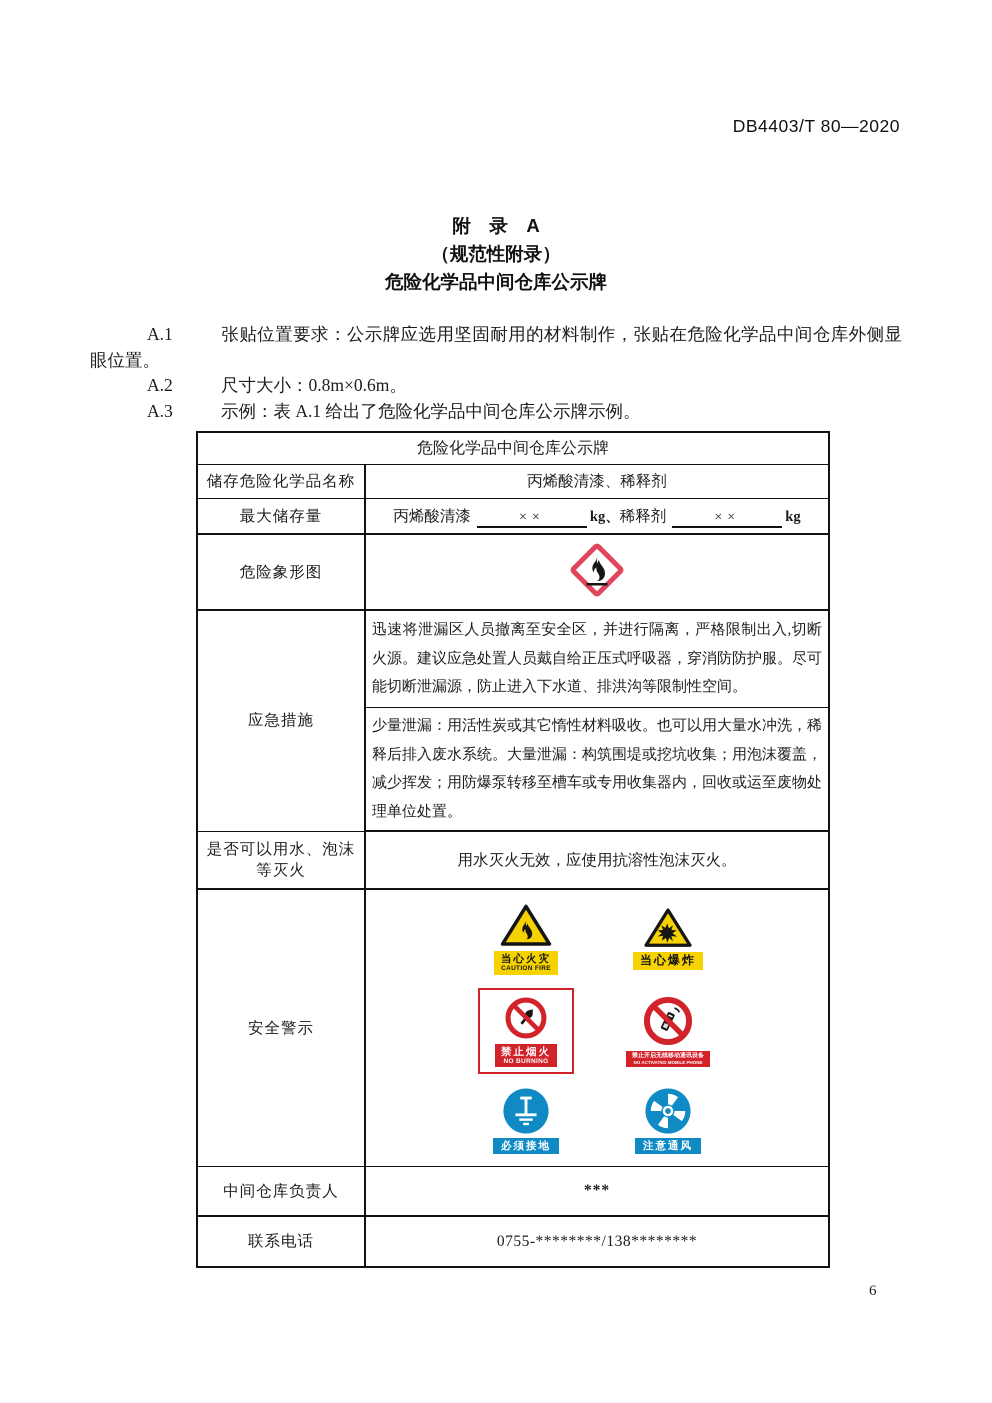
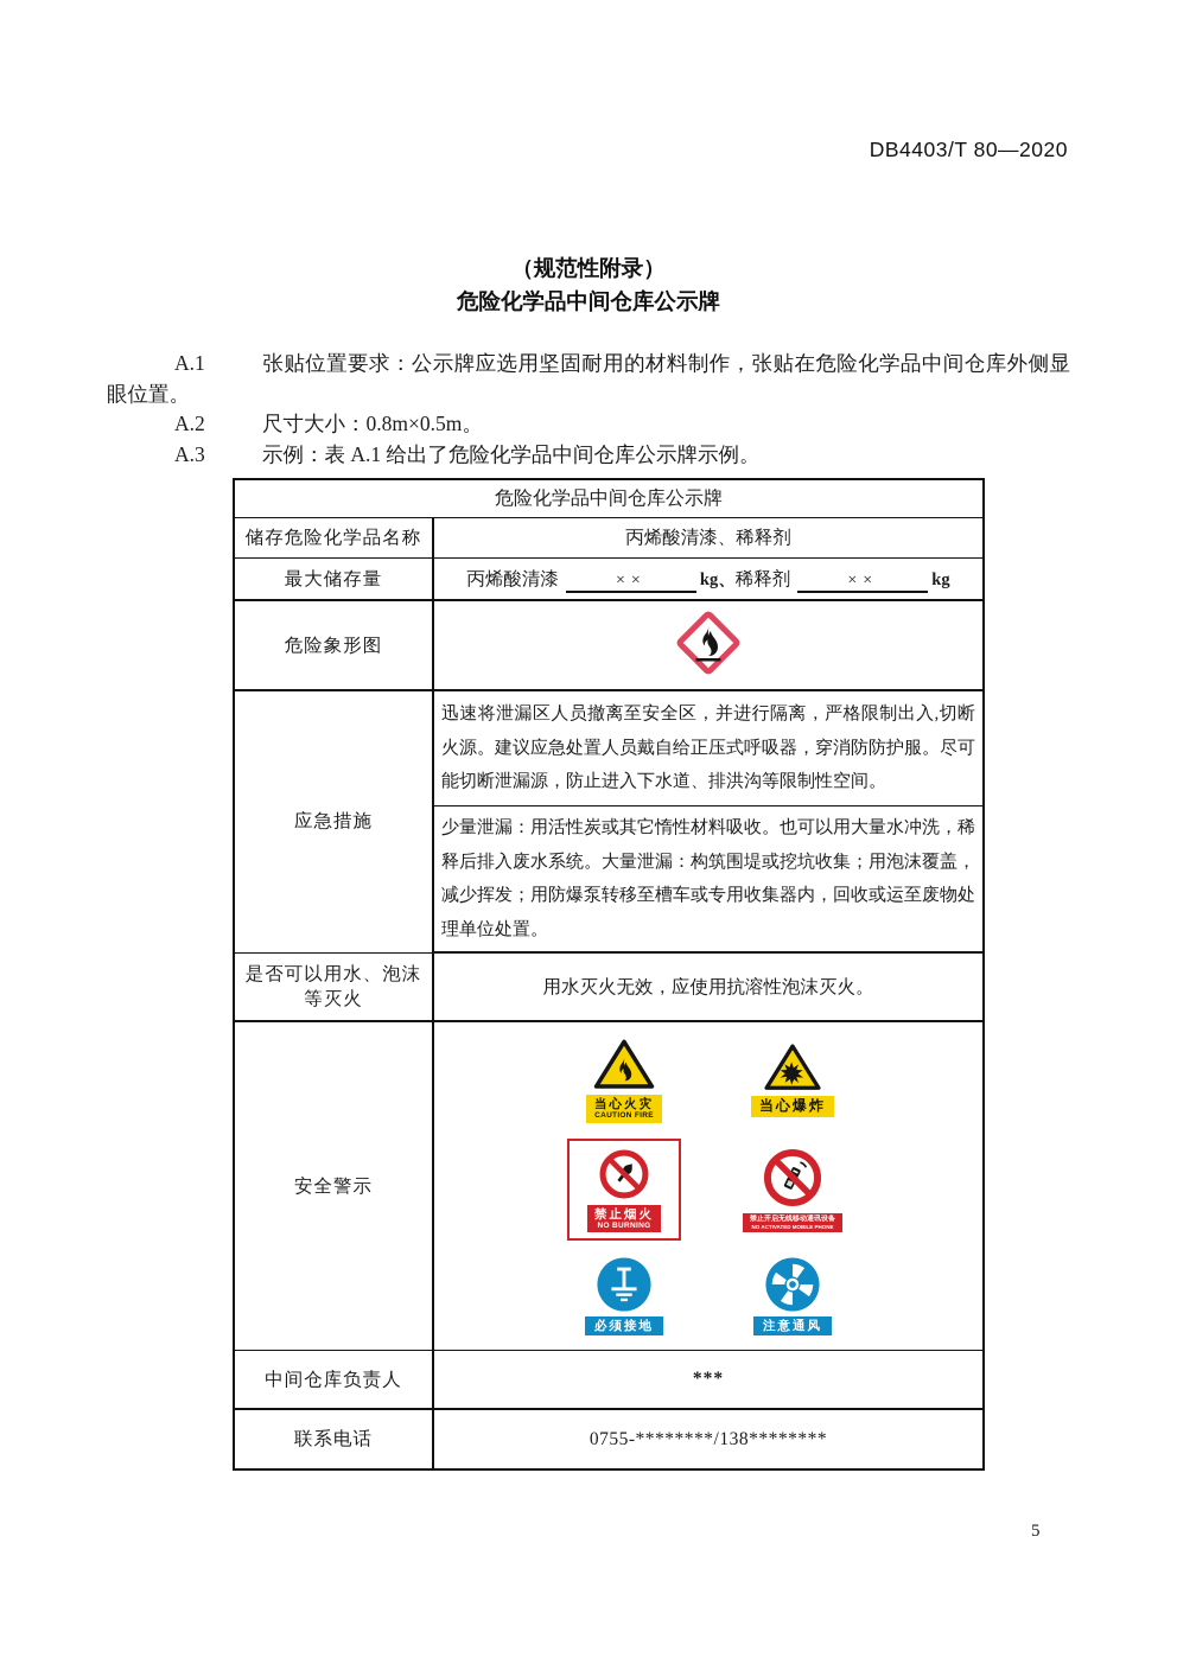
  DB4403/T 80—2020
- 附 录 A
  （规范性附录）
  危险化学品中间仓库公示牌
  A.1 张贴位置要求：公示牌应选用坚固耐用的材料制作，张贴在危险化学品中间仓库外侧显眼位置。
- A.2 尺寸大小：0.8m×0.6m。
+ A.2 尺寸大小：0.8m×0.5m。
  A.3 示例：表 A.1 给出了危险化学品中间仓库公示牌示例。
  危险化学品中间仓库公示牌
  储存危险化学品名称	丙烯酸清漆、稀释剂
  最大储存量	丙烯酸清漆 ×× kg、稀释剂 ×× kg
  危险象形图
  应急措施	迅速将泄漏区人员撤离至安全区，并进行隔离，严格限制出入,切断火源。建议应急处置人员戴自给正压式呼吸器，穿消防防护服。尽可能切断泄漏源，防止进入下水道、排洪沟等限制性空间。
  少量泄漏：用活性炭或其它惰性材料吸收。也可以用大量水冲洗，稀释后排入废水系统。大量泄漏：构筑围堤或挖坑收集；用泡沫覆盖，减少挥发；用防爆泵转移至槽车或专用收集器内，回收或运至废物处理单位处置。
  是否可以用水、泡沫等灭火	用水灭火无效，应使用抗溶性泡沫灭火。
  中间仓库负责人	***
  联系电话	0755-********/138********
- 6
+ 5
